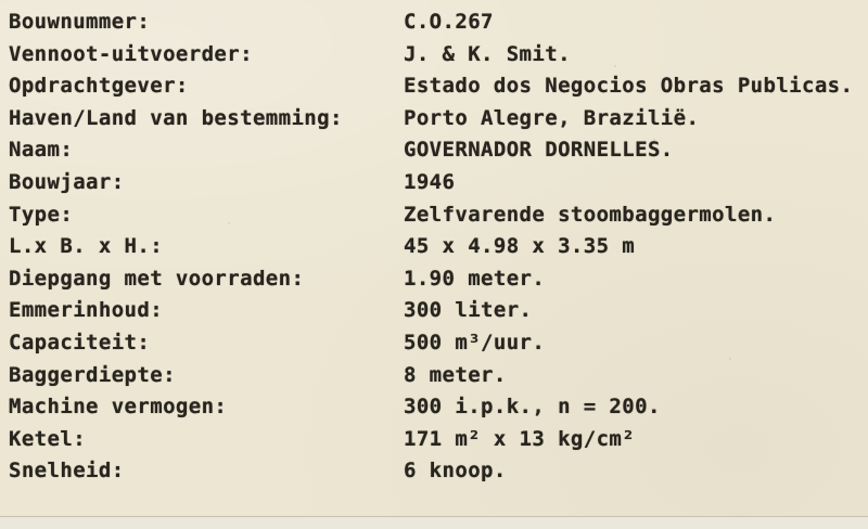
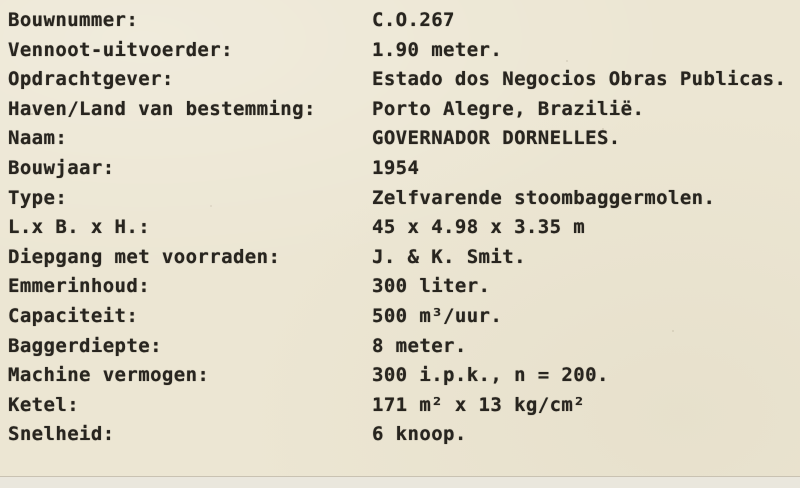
  Bouwnummer:
  C.O.267
  Vennoot-uitvoerder:
- J. & K. Smit.
+ 1.90 meter.
  Opdrachtgever:
  Estado dos Negocios Obras Publicas.
  Haven/Land van bestemming:
  Porto Alegre, Brazilië.
  Naam:
  GOVERNADOR DORNELLES.
  Bouwjaar:
- 1946
+ 1954
  Type:
  Zelfvarende stoombaggermolen.
  L.x B. x H.:
  45 x 4.98 x 3.35 m
  Diepgang met voorraden:
- 1.90 meter.
+ J. & K. Smit.
  Emmerinhoud:
  300 liter.
  Capaciteit:
  500 m³/uur.
  Baggerdiepte:
  8 meter.
  Machine vermogen:
  300 i.p.k., n = 200.
  Ketel:
  171 m² x 13 kg/cm²
  Snelheid:
  6 knoop.
